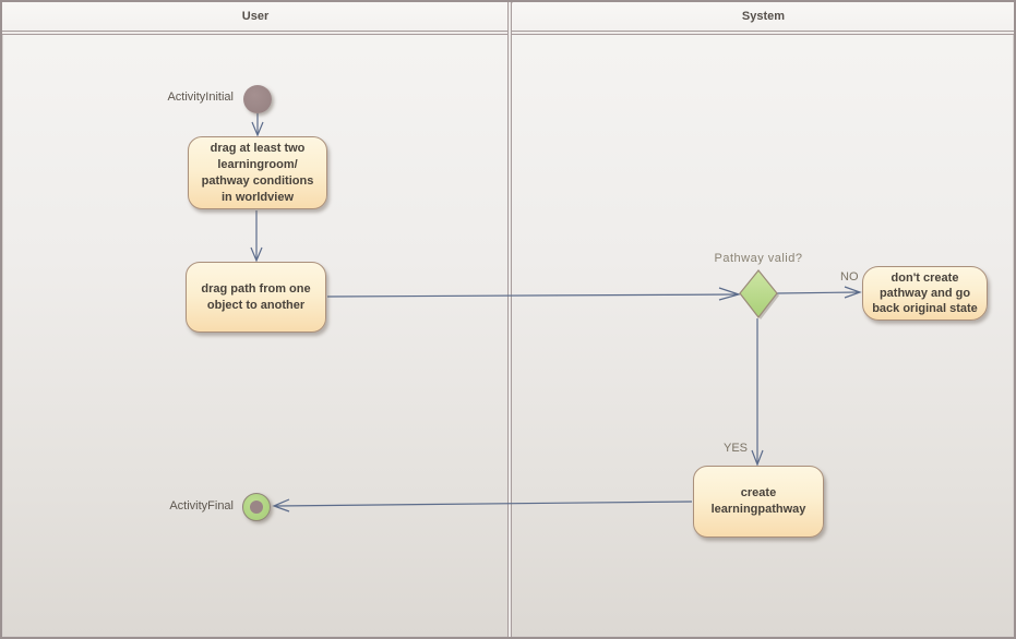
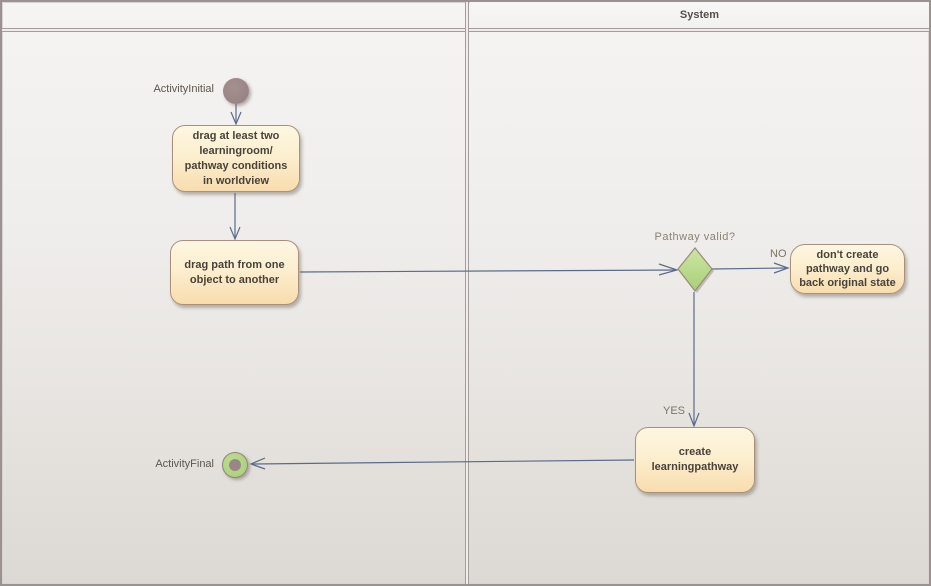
- User
  System
  ActivityInitial
  drag at least two
  learningroom/
  pathway conditions
  in worldview
  drag path from one
  object to another
  Pathway valid?
  NO
  don't create
  pathway and go
  back original state
  YES
  create
  learningpathway
  ActivityFinal
